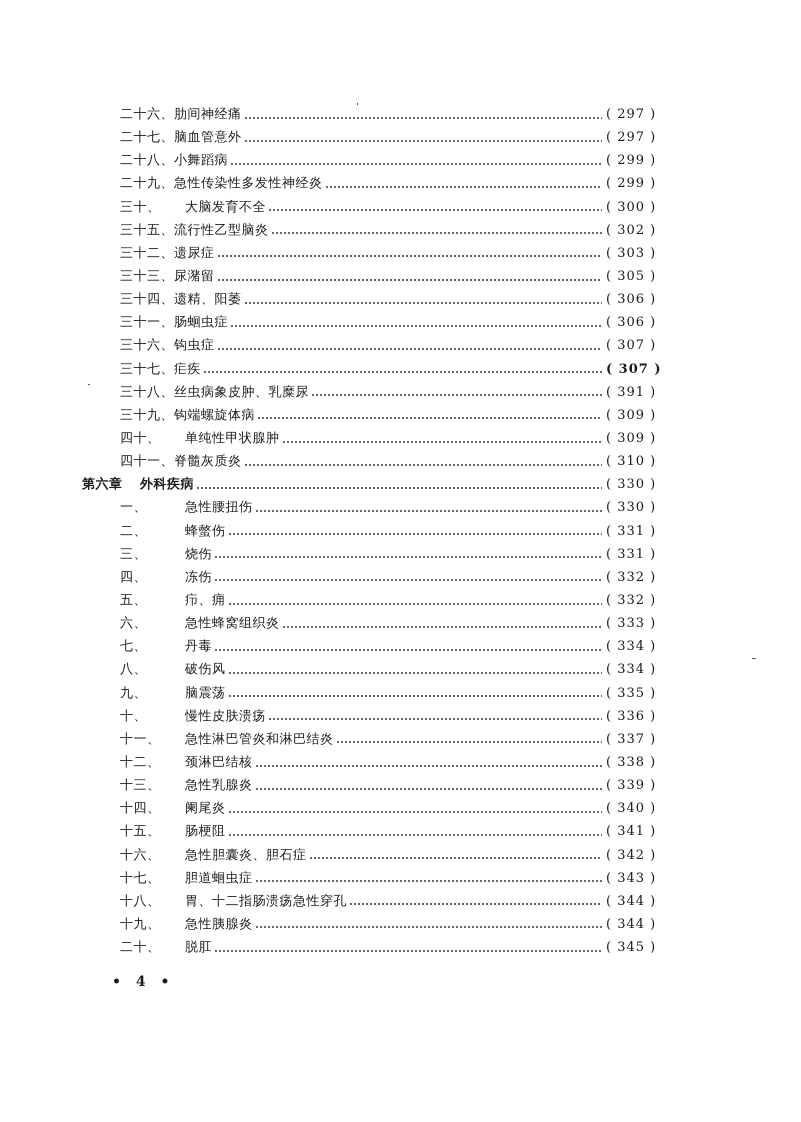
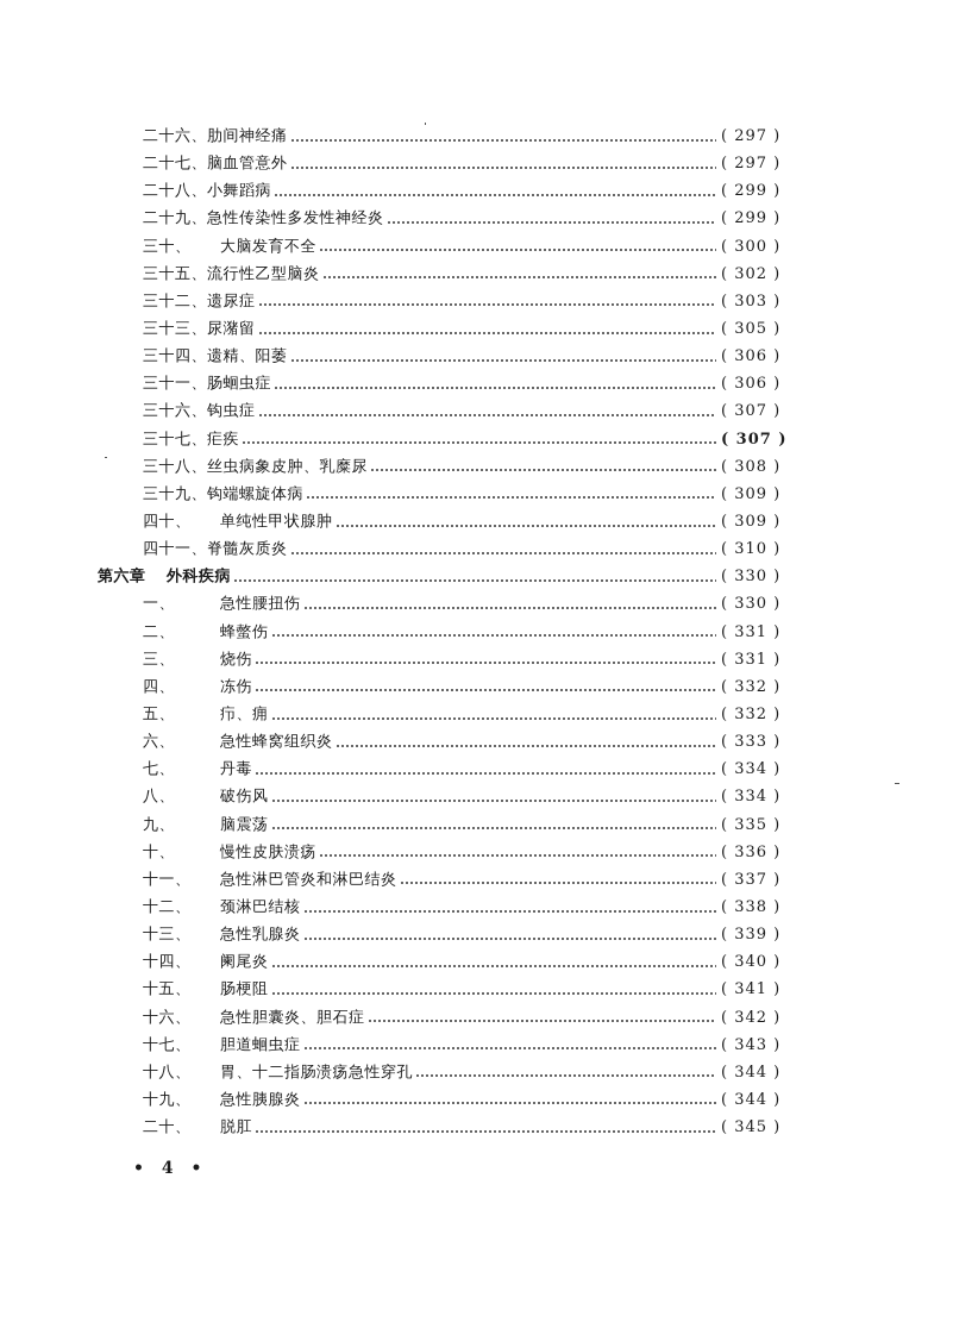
  二十六、
  肋间神经痛
  ( 297 )
  二十七、
  脑血管意外
  ( 297 )
  二十八、
  小舞蹈病
  ( 299 )
  二十九、
  急性传染性多发性神经炎
  ( 299 )
  三十、
  大脑发育不全
  ( 300 )
  三十五、
  流行性乙型脑炎
  ( 302 )
  三十二、
  遗尿症
  ( 303 )
  三十三、
  尿潴留
  ( 305 )
  三十四、
  遗精、阳萎
  ( 306 )
  三十一、
  肠蛔虫症
  ( 306 )
  三十六、
  钩虫症
  ( 307 )
  三十七、
  疟疾
  ( 307 )
  三十八、
  丝虫病象皮肿、乳糜尿
- ( 391 )
+ ( 308 )
  三十九、
  钩端螺旋体病
  ( 309 )
  四十、
  单纯性甲状腺肿
  ( 309 )
  四十一、
  脊髓灰质炎
  ( 310 )
  第六章
  外科疾病
  ( 330 )
  一、
  急性腰扭伤
  ( 330 )
  二、
  蜂螫伤
  ( 331 )
  三、
  烧伤
  ( 331 )
  四、
  冻伤
  ( 332 )
  五、
  疖、痈
  ( 332 )
  六、
  急性蜂窝组织炎
  ( 333 )
  七、
  丹毒
  ( 334 )
  八、
  破伤风
  ( 334 )
  九、
  脑震荡
  ( 335 )
  十、
  慢性皮肤溃疡
  ( 336 )
  十一、
  急性淋巴管炎和淋巴结炎
  ( 337 )
  十二、
  颈淋巴结核
  ( 338 )
  十三、
  急性乳腺炎
  ( 339 )
  十四、
  阑尾炎
  ( 340 )
  十五、
  肠梗阻
  ( 341 )
  十六、
  急性胆囊炎、胆石症
  ( 342 )
  十七、
  胆道蛔虫症
  ( 343 )
  十八、
  胃、十二指肠溃疡急性穿孔
  ( 344 )
  十九、
  急性胰腺炎
  ( 344 )
  二十、
  脱肛
  ( 345 )
  • 4 •
